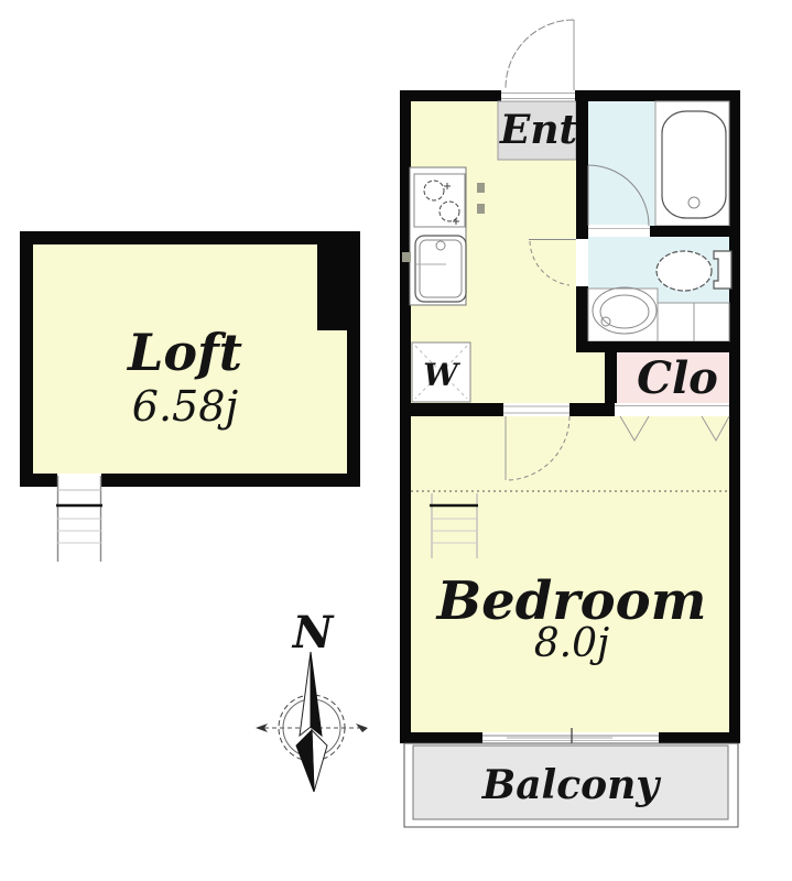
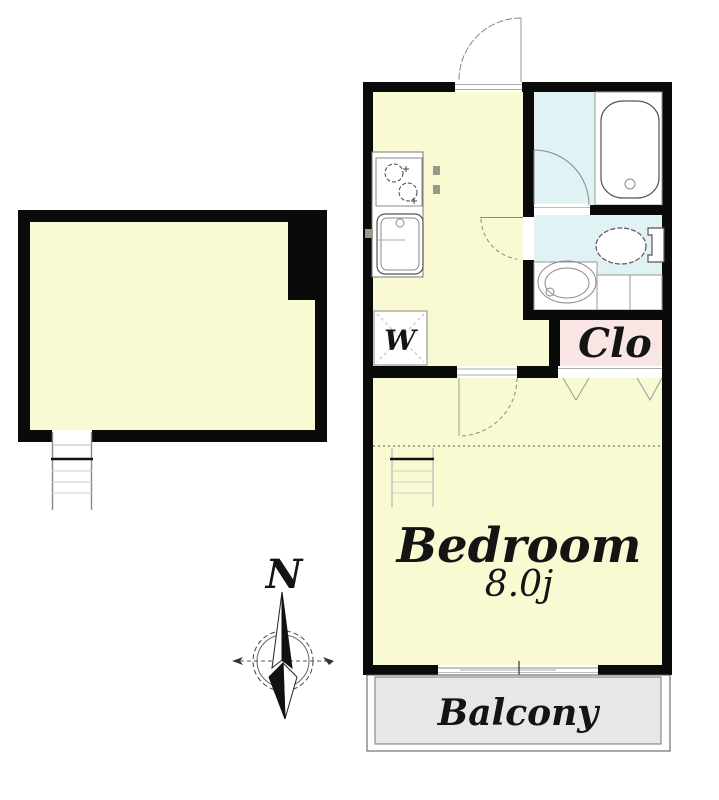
- Loft
- 6.58j
- Ent
  Clo
  W
  Bedroom
  8.0j
  Balcony
  N
